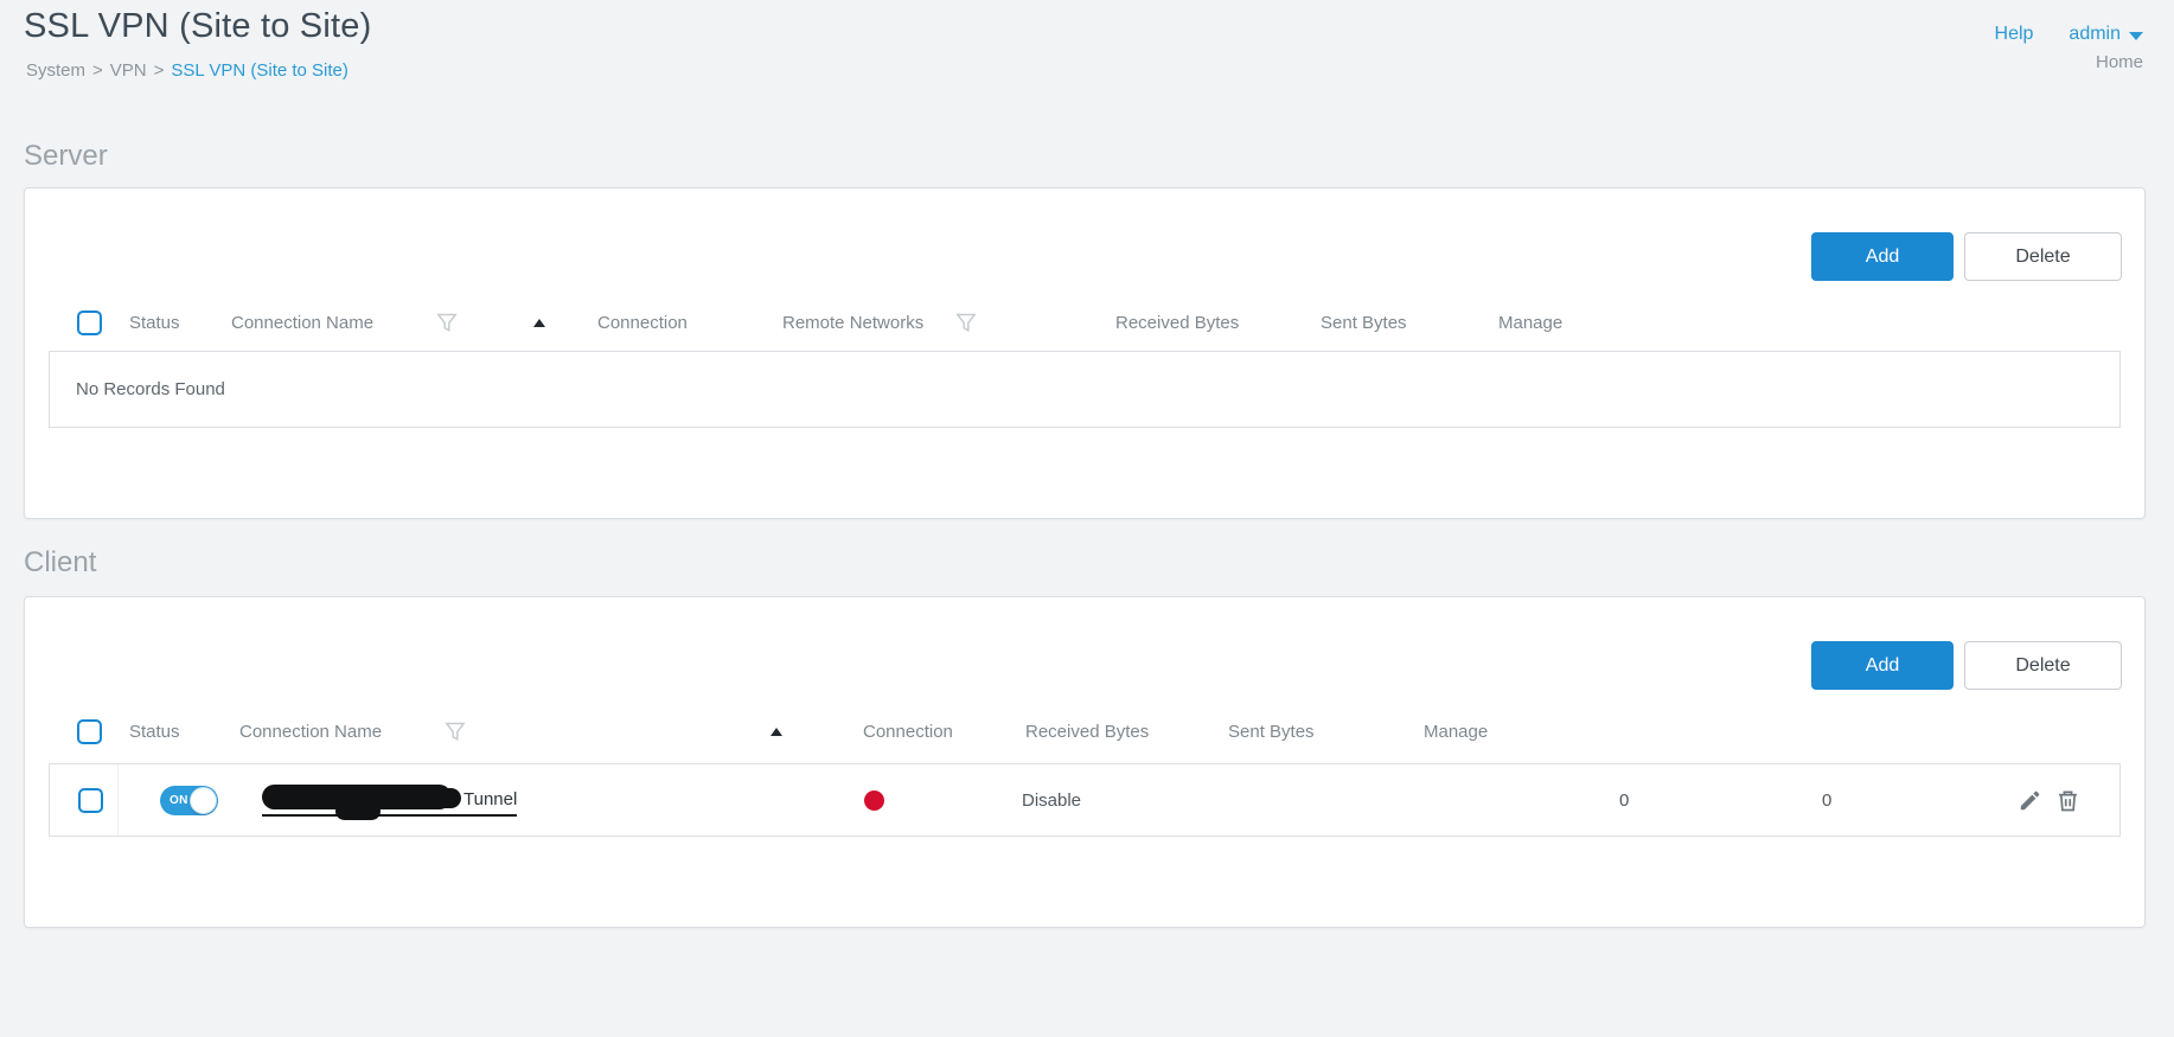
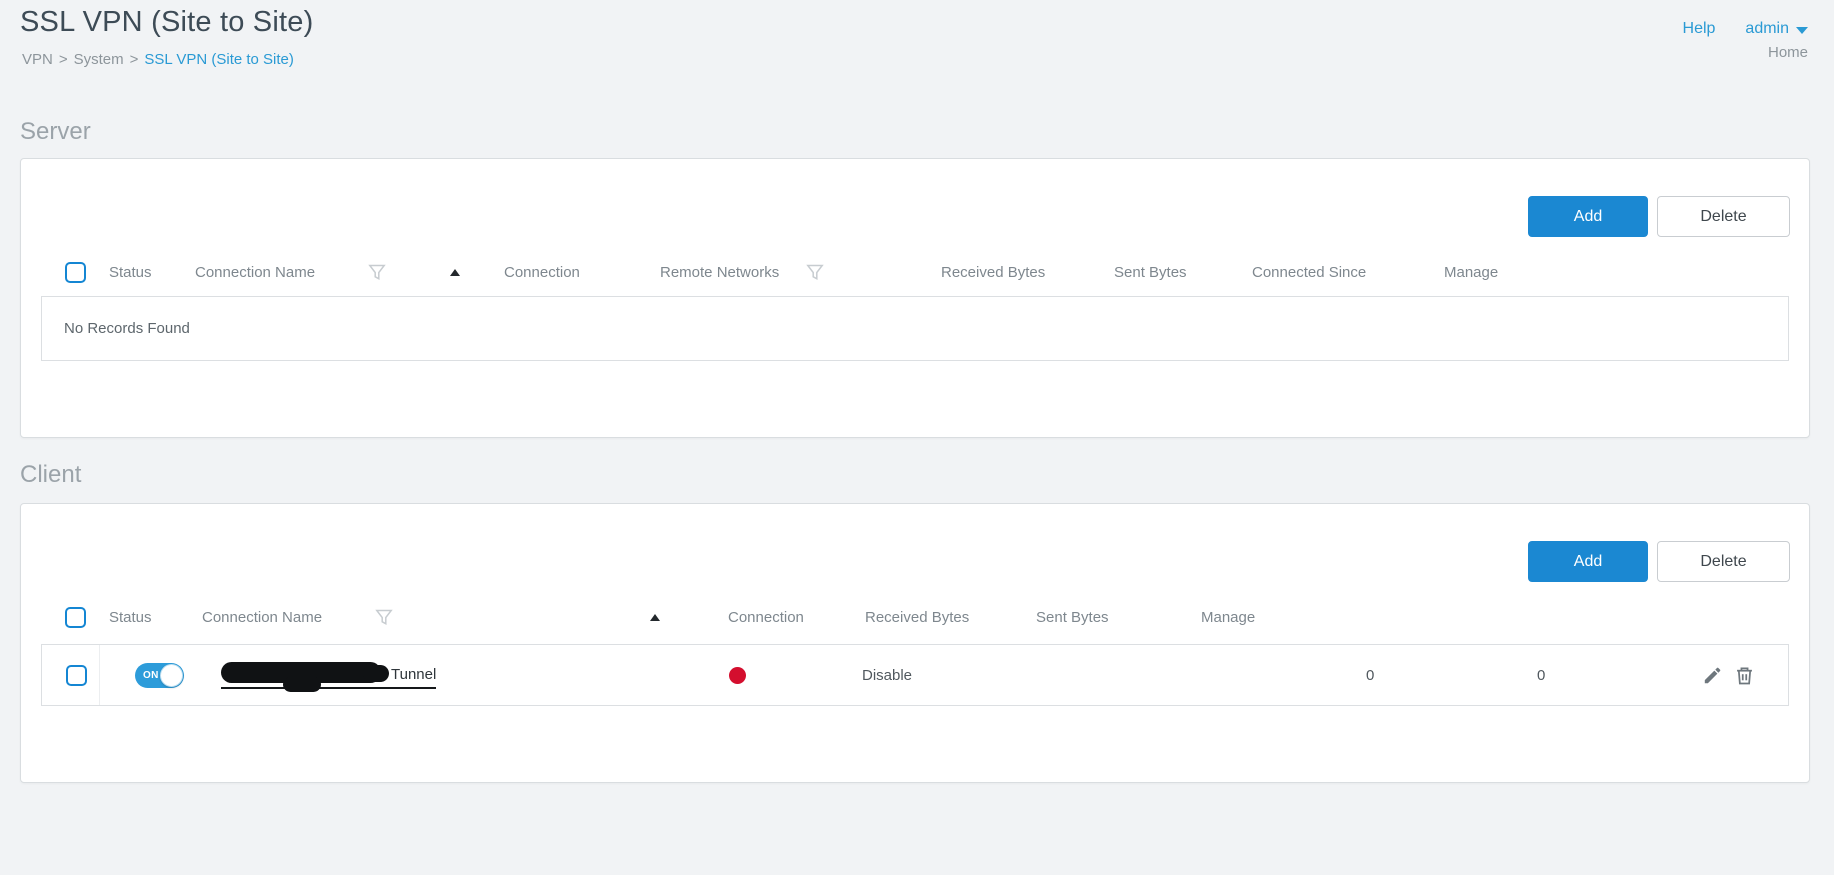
  SSL VPN (Site to Site)
- System
+ VPN
  >
- VPN
+ System
  >
  SSL VPN (Site to Site)
  Help
  admin
  Home
  Server
  Add
  Delete
  Status
  Connection Name
  Connection
  Remote Networks
  Received Bytes
  Sent Bytes
+ Connected Since
  Manage
  No Records Found
  Client
  Add
  Delete
  Status
  Connection Name
  Connection
  Received Bytes
  Sent Bytes
  Manage
  ON
  Tunnel
  Disable
  0
  0
